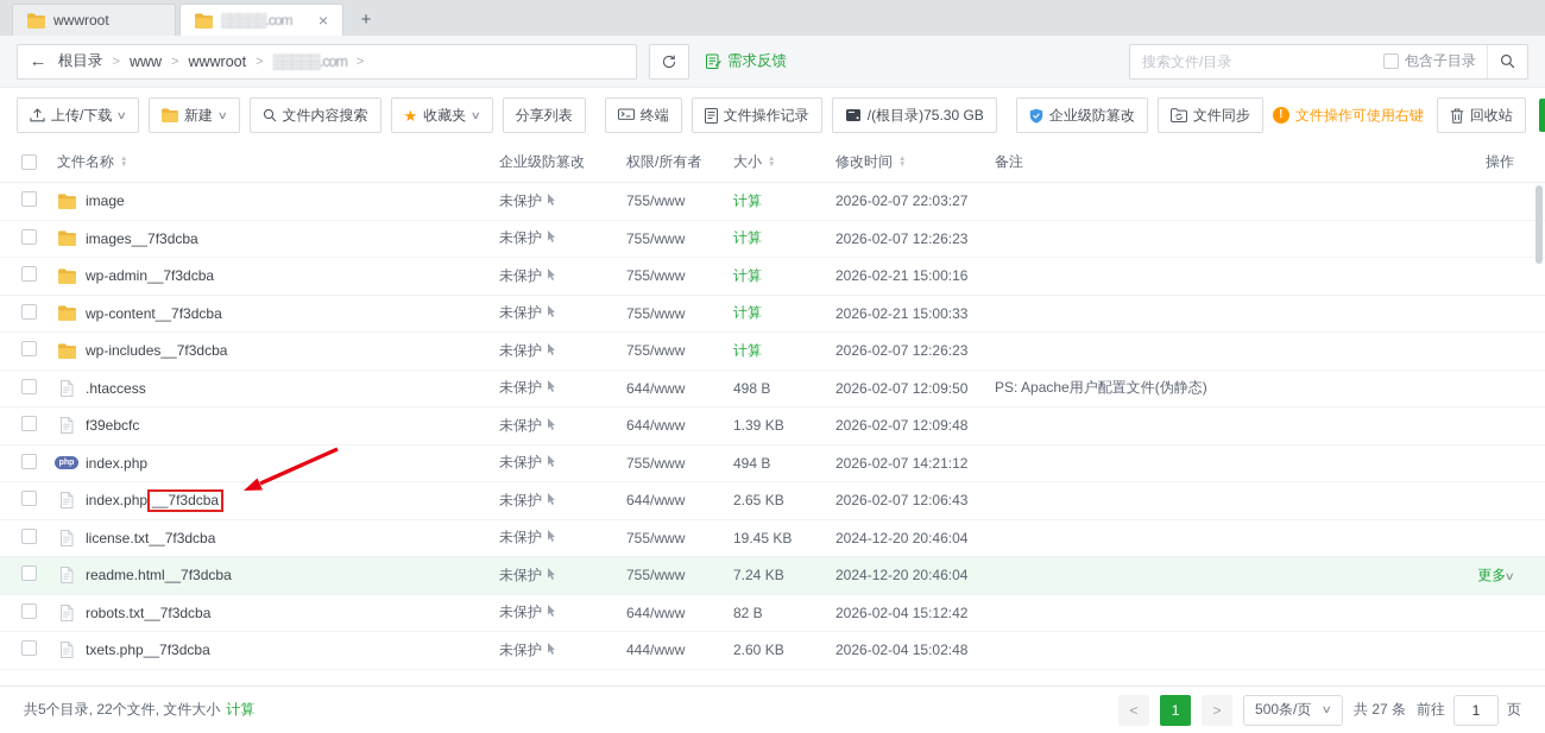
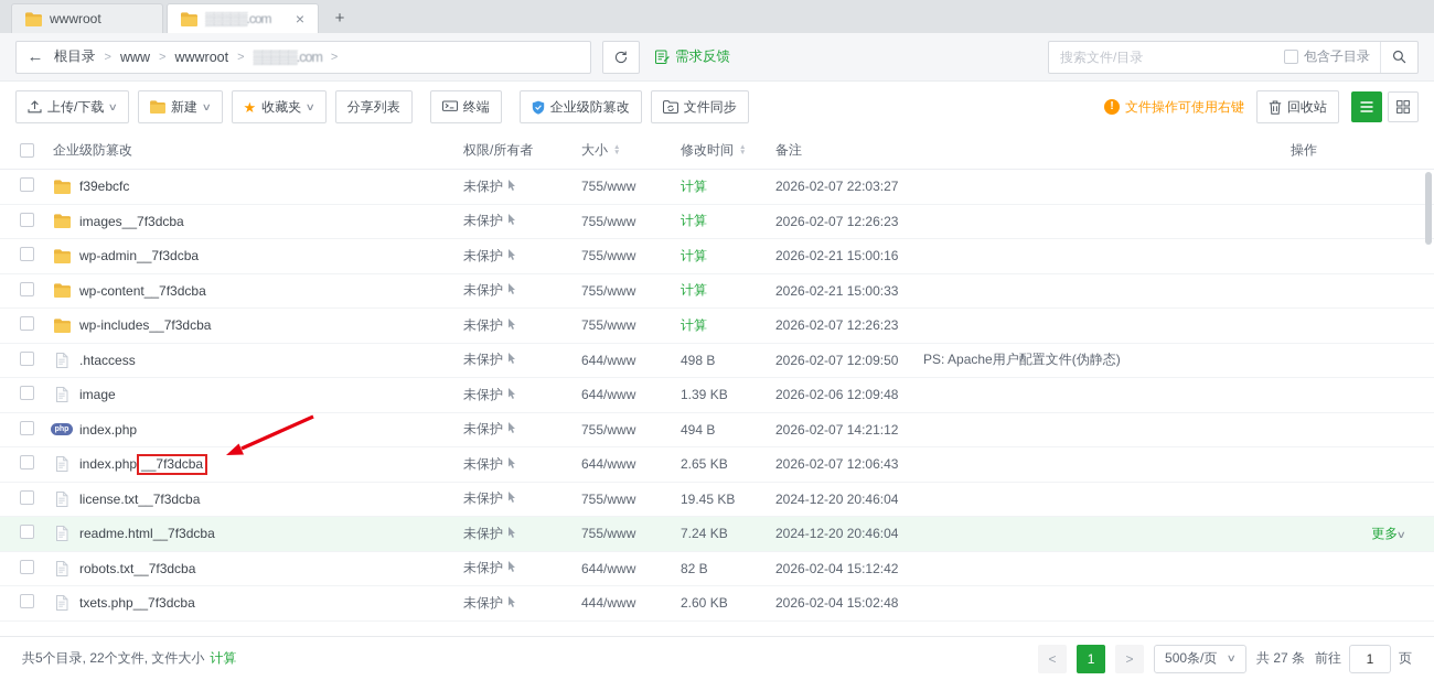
  wwwroot
  ▒▒▒▒▒.com
  ×
  +
  ←
  根目录
  >
  www
  >
  wwwroot
  >
  ▒▒▒▒▒.com
  >
  需求反馈
  搜索文件/目录
  包含子目录
  上传/下载
  ∨
  新建
  ∨
- 文件内容搜索
  ★
  收藏夹
  ∨
  分享列表
  终端
- 文件操作记录
- /(根目录)75.30 GB
  企业级防篡改
  文件同步
  !
  文件操作可使用右键
  回收站
- 文件名称
  企业级防篡改
  权限/所有者
  大小
  修改时间
  备注
  操作
- image
+ f39ebcfc
  未保护
  755/www
  计算
  2026-02-07 22:03:27
  images__7f3dcba
  未保护
  755/www
  计算
  2026-02-07 12:26:23
  wp-admin__7f3dcba
  未保护
  755/www
  计算
  2026-02-21 15:00:16
  wp-content__7f3dcba
  未保护
  755/www
  计算
  2026-02-21 15:00:33
  wp-includes__7f3dcba
  未保护
  755/www
  计算
  2026-02-07 12:26:23
  .htaccess
  未保护
  644/www
  498 B
  2026-02-07 12:09:50
  PS: Apache用户配置文件(伪静态)
- f39ebcfc
+ image
  未保护
  644/www
  1.39 KB
- 2026-02-07 12:09:48
+ 2026-02-06 12:09:48
  index.php
  未保护
  755/www
  494 B
  2026-02-07 14:21:12
  index.php __7f3dcba
  未保护
  644/www
  2.65 KB
  2026-02-07 12:06:43
  license.txt__7f3dcba
  未保护
  755/www
  19.45 KB
  2024-12-20 20:46:04
  readme.html__7f3dcba
  未保护
  755/www
  7.24 KB
  2024-12-20 20:46:04
  更多∨
  robots.txt__7f3dcba
  未保护
  644/www
  82 B
  2026-02-04 15:12:42
  txets.php__7f3dcba
  未保护
  444/www
  2.60 KB
  2026-02-04 15:02:48
  共5个目录, 22个文件, 文件大小
  计算
  <
  1
  >
  500条/页
  ∨
  共 27 条
  前往
  1
  页
